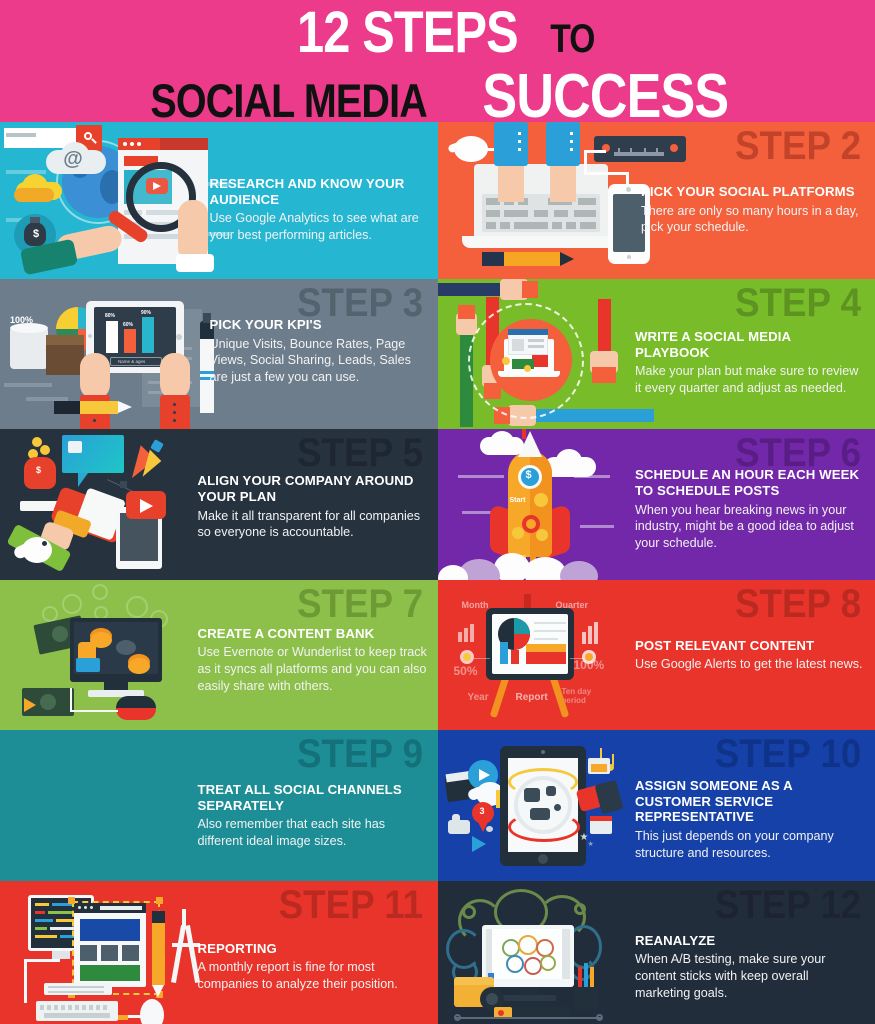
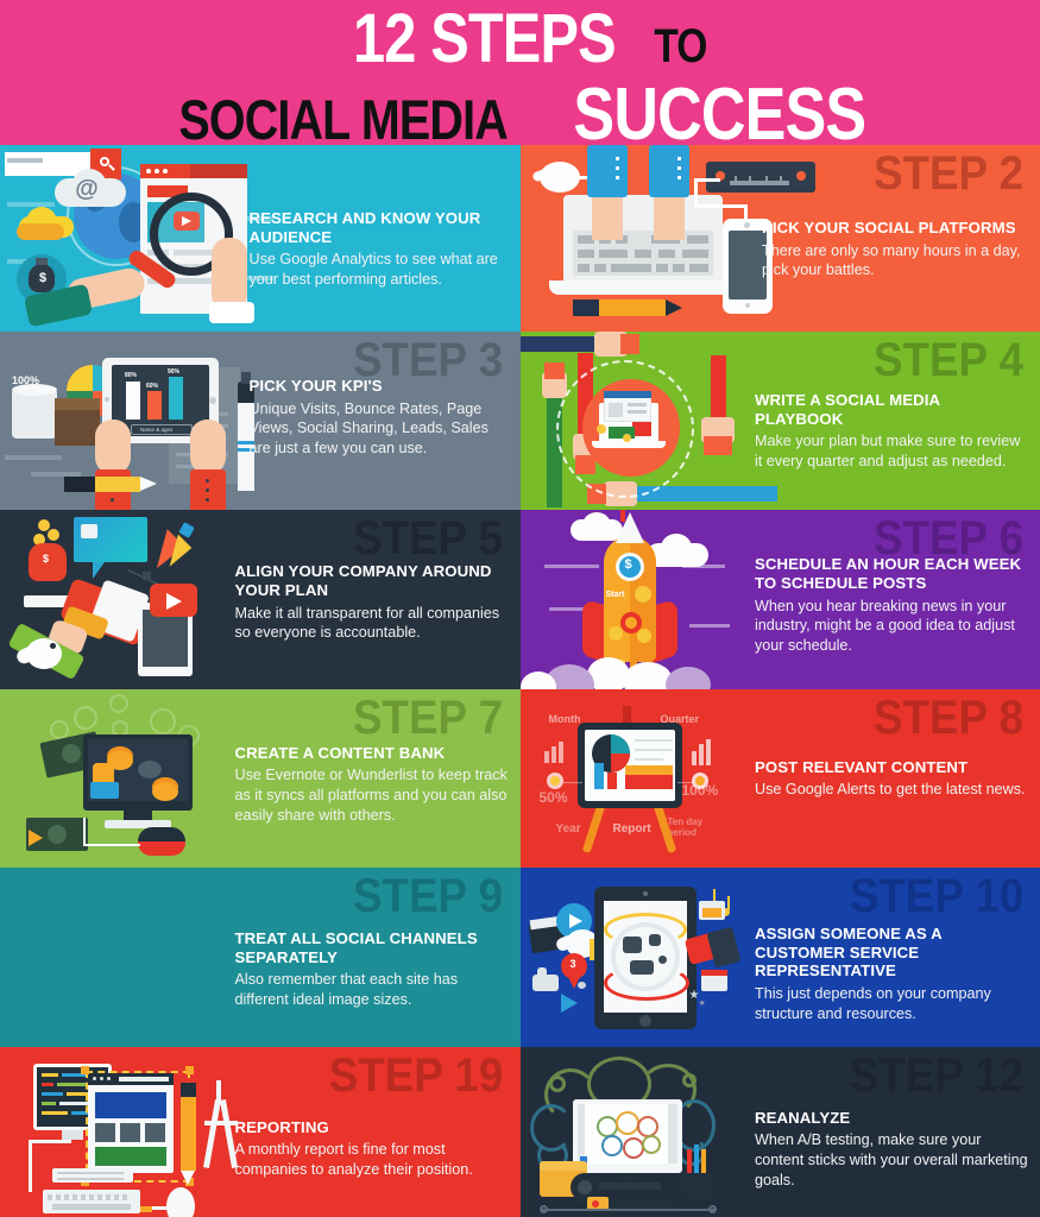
  12 STEPS TO
  SOCIAL MEDIA SUCCESS
  @
  $
  RESEARCH AND KNOW YOUR AUDIENCE
  Use Google Analytics to see what are your best performing articles.
  STEP 2
  PICK YOUR SOCIAL PLATFORMS
- There are only so many hours in a day, pick your schedule.
+ There are only so many hours in a day, pick your battles.
  STEP 3
  100%
  PICK YOUR KPI'S
  Unique Visits, Bounce Rates, Page Views, Social Sharing, Leads, Sales are just a few you can use.
  STEP 4
  WRITE A SOCIAL MEDIA PLAYBOOK
  Make your plan but make sure to review it every quarter and adjust as needed.
  $
  ALIGN YOUR COMPANY AROUND YOUR PLAN
  Make it all transparent for all companies so everyone is accountable.
  STEP 6
  $
  SCHEDULE AN HOUR EACH WEEK TO SCHEDULE POSTS
  When you hear breaking news in your industry, might be a good idea to adjust your schedule.
  STEP 7
  CREATE A CONTENT BANK
  Use Evernote or Wunderlist to keep track as it syncs all platforms and you can also easily share with others.
  STEP 8
  Month
  Quarter
  50%
  100%
  Year
  Report
  Ten day
  eriod
  POST RELEVANT CONTENT
  Use Google Alerts to get the latest news.
  STEP 9
  TREAT ALL SOCIAL CHANNELS SEPARATELY
  Also remember that each site has different ideal image sizes.
  STEP 10
  3
  ★
  ASSIGN SOMEONE AS A CUSTOMER SERVICE REPRESENTATIVE
  This just depends on your company structure and resources.
- STEP 11
+ STEP 19
  REPORTING
  A monthly report is fine for most companies to analyze their position.
  REANALYZE
- When A/B testing, make sure your content sticks with keep overall marketing goals.
+ When A/B testing, make sure your content sticks with your overall marketing goals.
